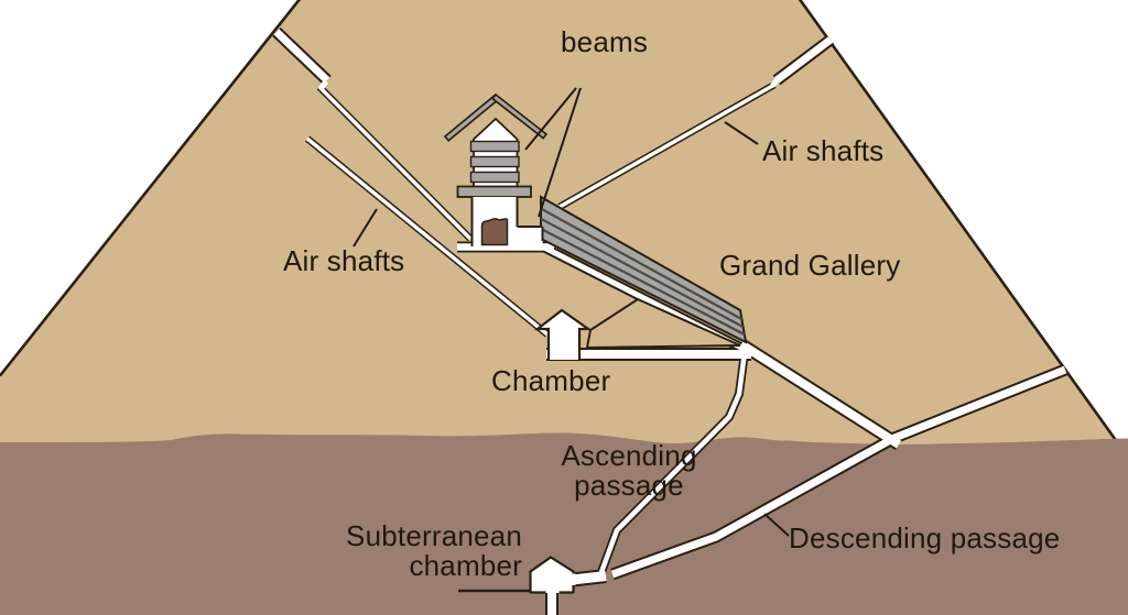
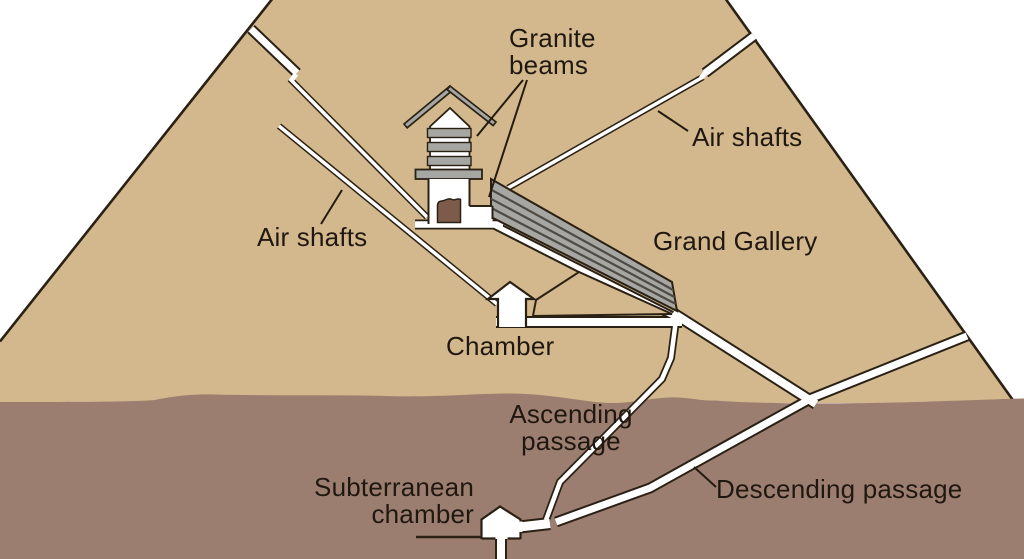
+ Granite
  beams
  Air shafts
  Grand Gallery
  Air shafts
  Chamber
  Ascending
  passage
  Subterranean
  chamber
  Descending passage
